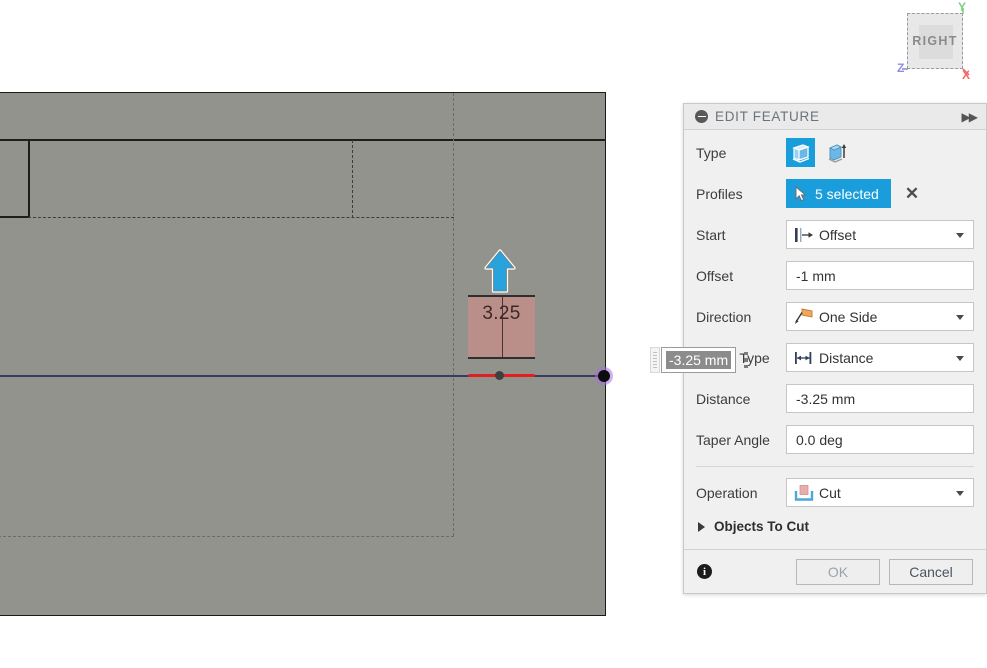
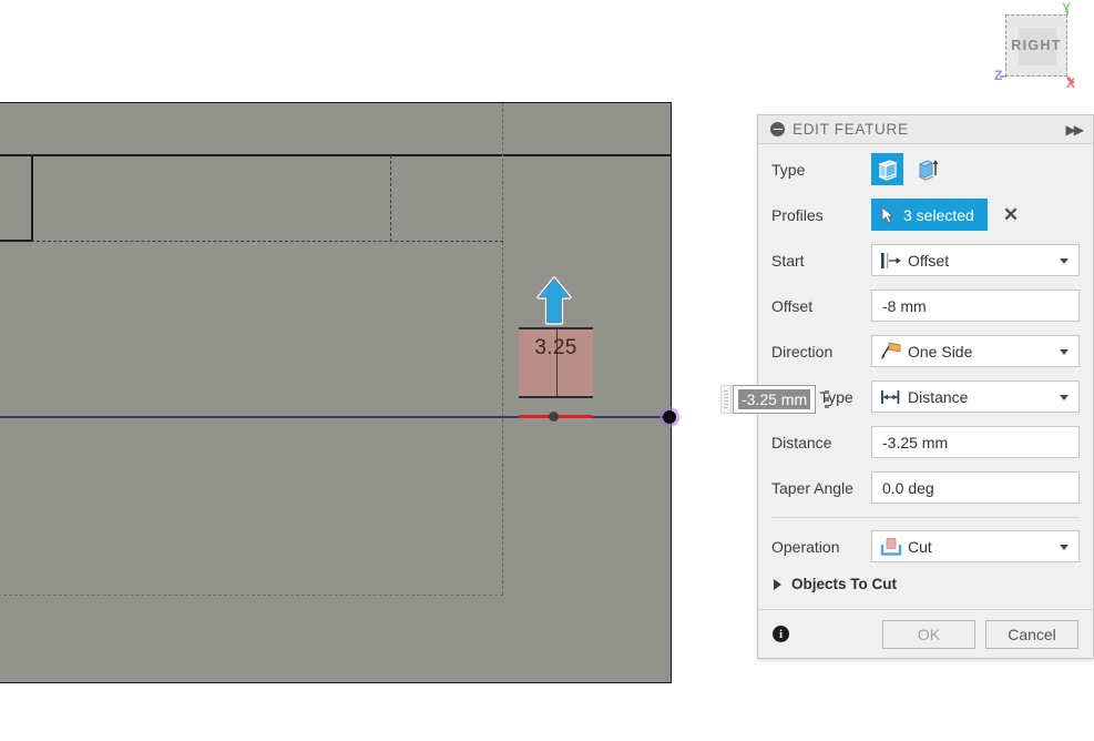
  3.25
  RIGHT
  Y
  X
  Z
  EDIT FEATURE
  ▶▶
  Type
  Profiles
- 5 selected
+ 3 selected
  ✕
  Start
  Offset
  Offset
- -1 mm
+ -8 mm
  Direction
  One Side
  Distance
  Distance
  -3.25 mm
  Taper Angle
  0.0 deg
  Operation
  Cut
  Objects To Cut
  i
  OK
  Cancel
  -3.25 mm
